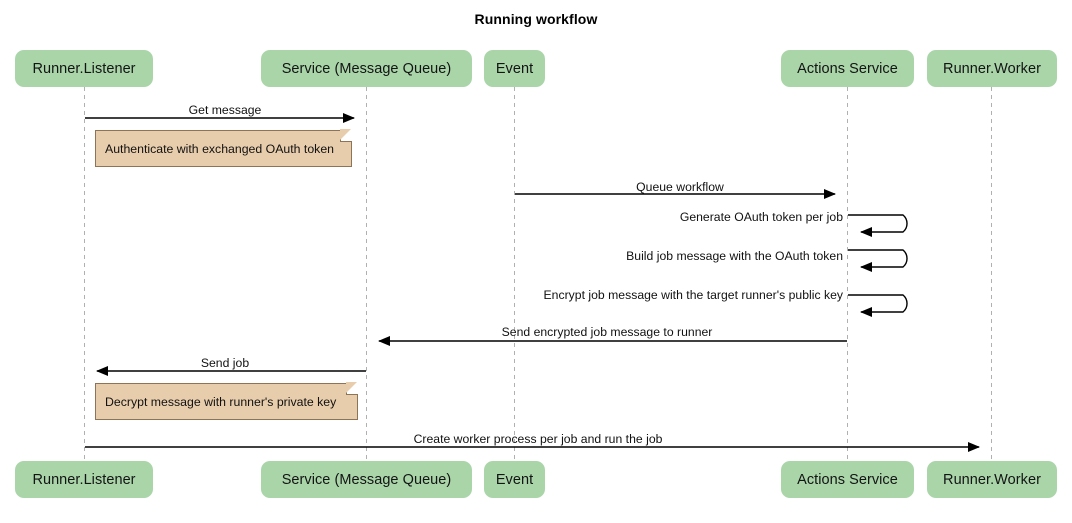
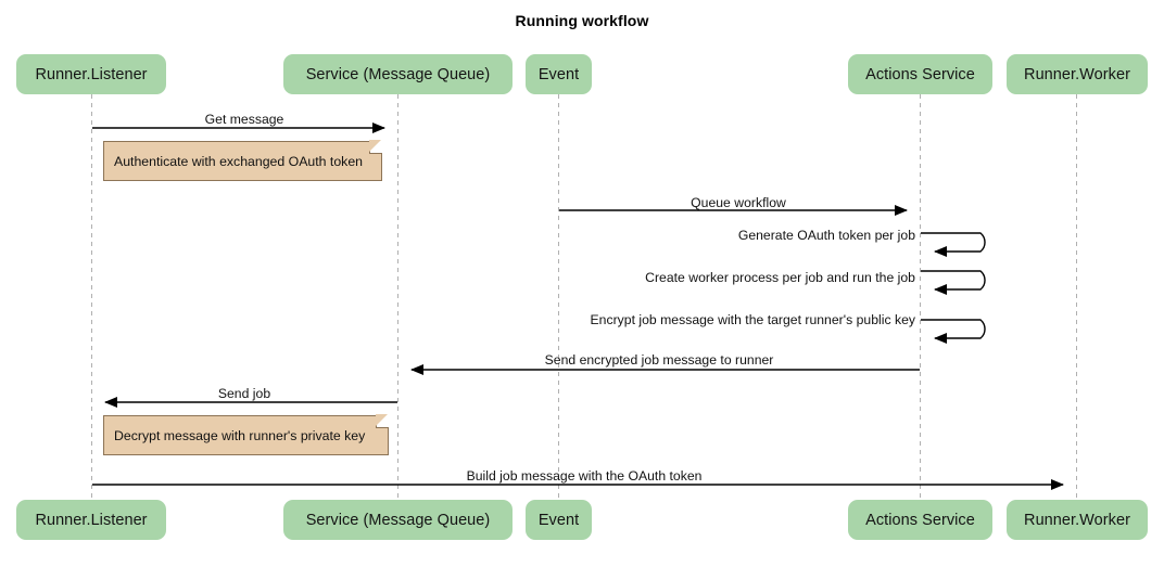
  Running workflow
  Runner.Listener
  Service (Message Queue)
  Event
  Actions Service
  Runner.Worker
  Runner.Listener
  Service (Message Queue)
  Event
  Actions Service
  Runner.Worker
  Get message
  Queue workflow
  Generate OAuth token per job
- Build job message with the OAuth token
+ Create worker process per job and run the job
  Encrypt job message with the target runner's public key
  Send encrypted job message to runner
  Send job
- Create worker process per job and run the job
+ Build job message with the OAuth token
  Authenticate with exchanged OAuth token
  Decrypt message with runner's private key
